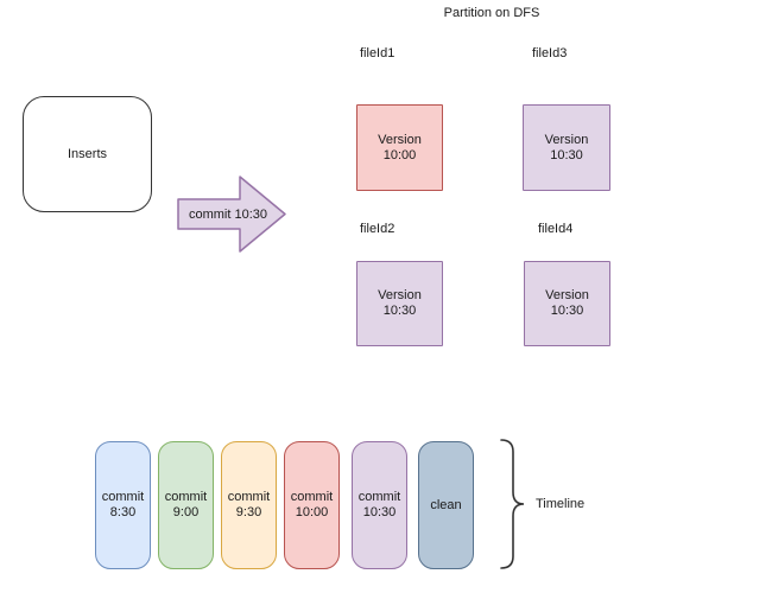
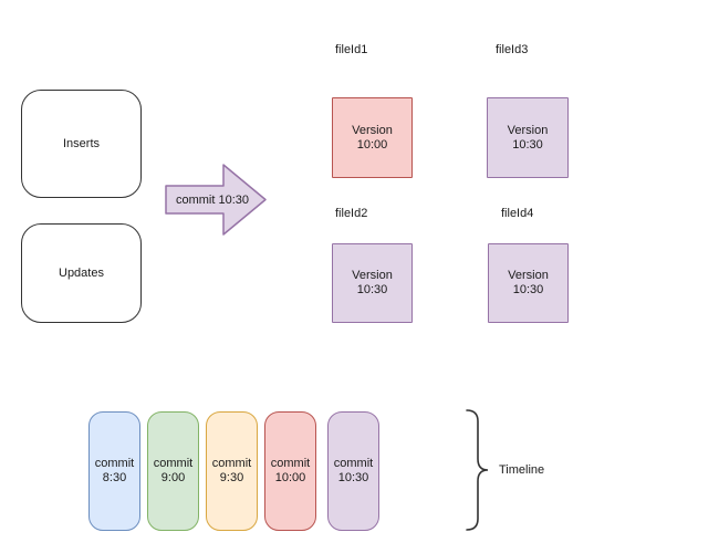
- Partition on DFS
  Inserts
+ Updates
  commit 10:30
  fileId1
  Version
  10:00
  fileId3
  Version
  10:30
  fileId2
  Version
  10:30
  fileId4
  Version
  10:30
  commit
  8:30
  commit
  9:00
  commit
  9:30
  commit
  10:00
  commit
  10:30
- clean
  Timeline
